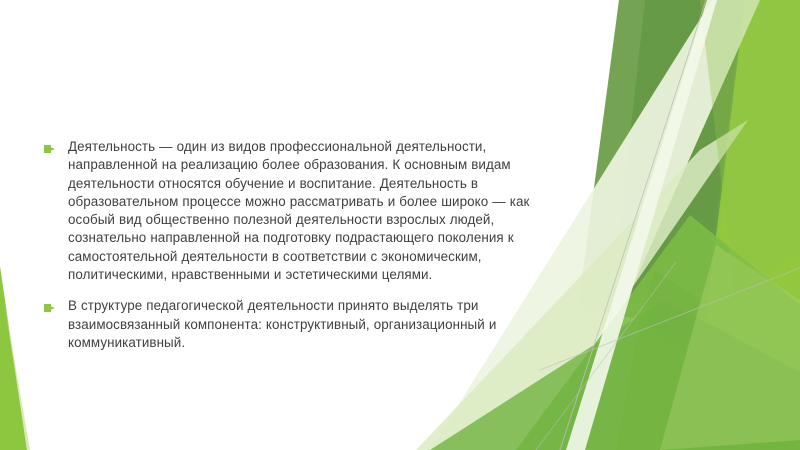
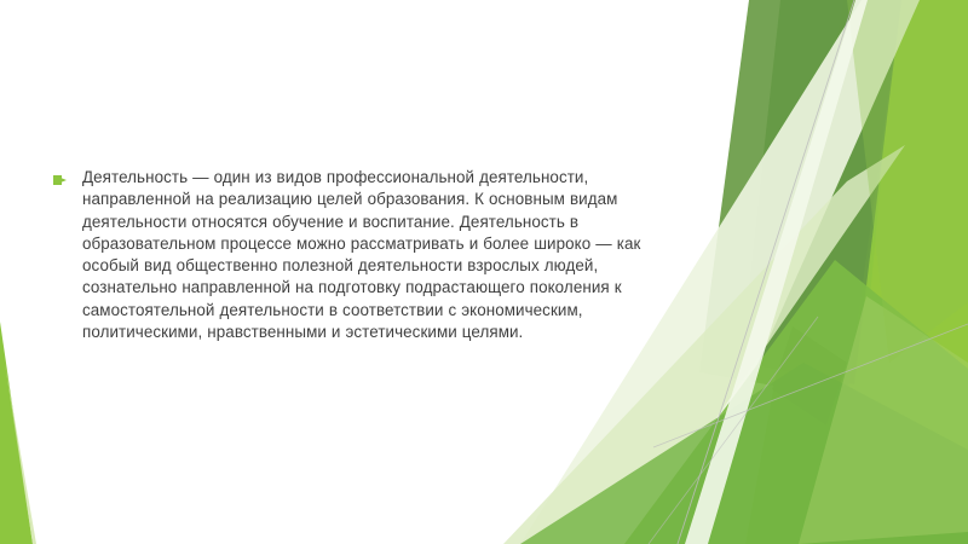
- Деятельность — один из видов профессиональной деятельности, направленной на реализацию более образования. К основным видам деятельности относятся обучение и воспитание. Деятельность в образовательном процессе можно рассматривать и более широко — как особый вид общественно полезной деятельности взрослых людей, сознательно направленной на подготовку подрастающего поколения к самостоятельной деятельности в соответствии с экономическим, политическими, нравственными и эстетическими целями.
+ Деятельность — один из видов профессиональной деятельности, направленной на реализацию целей образования. К основным видам деятельности относятся обучение и воспитание. Деятельность в образовательном процессе можно рассматривать и более широко — как особый вид общественно полезной деятельности взрослых людей, сознательно направленной на подготовку подрастающего поколения к самостоятельной деятельности в соответствии с экономическим, политическими, нравственными и эстетическими целями.
- В структуре педагогической деятельности принято выделять три взаимосвязанный компонента: конструктивный, организационный и коммуникативный.
